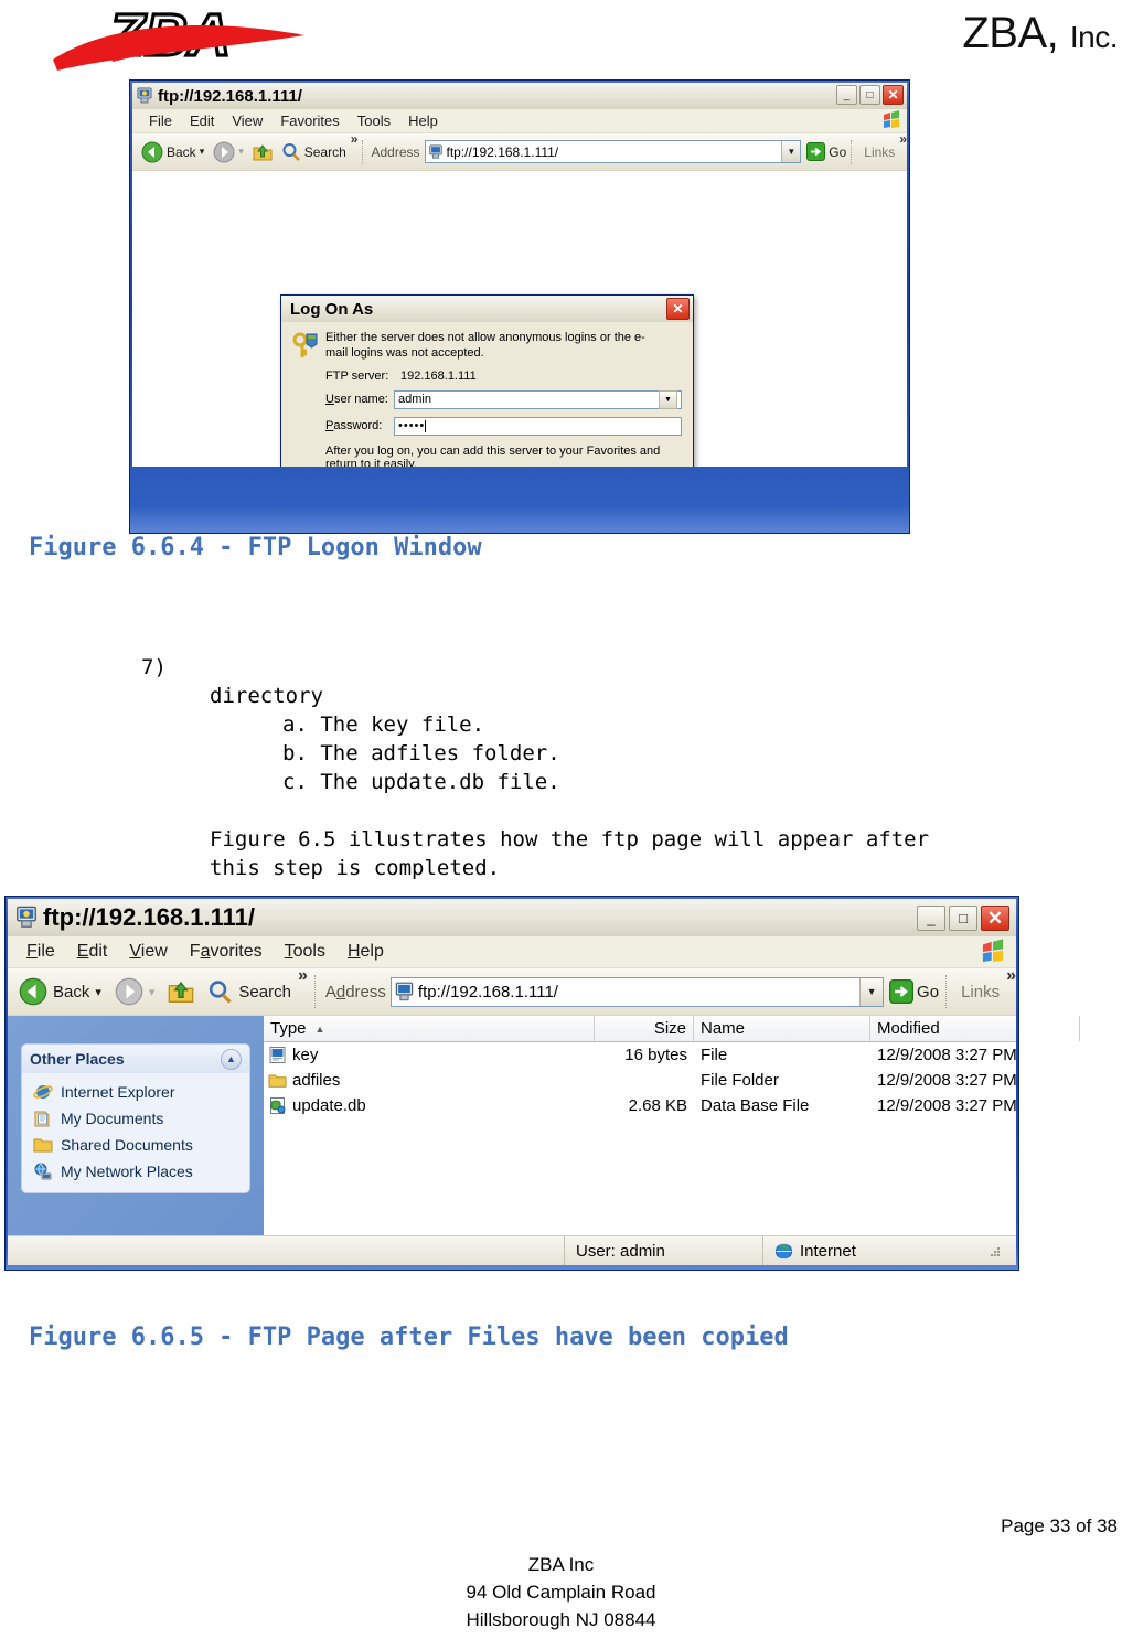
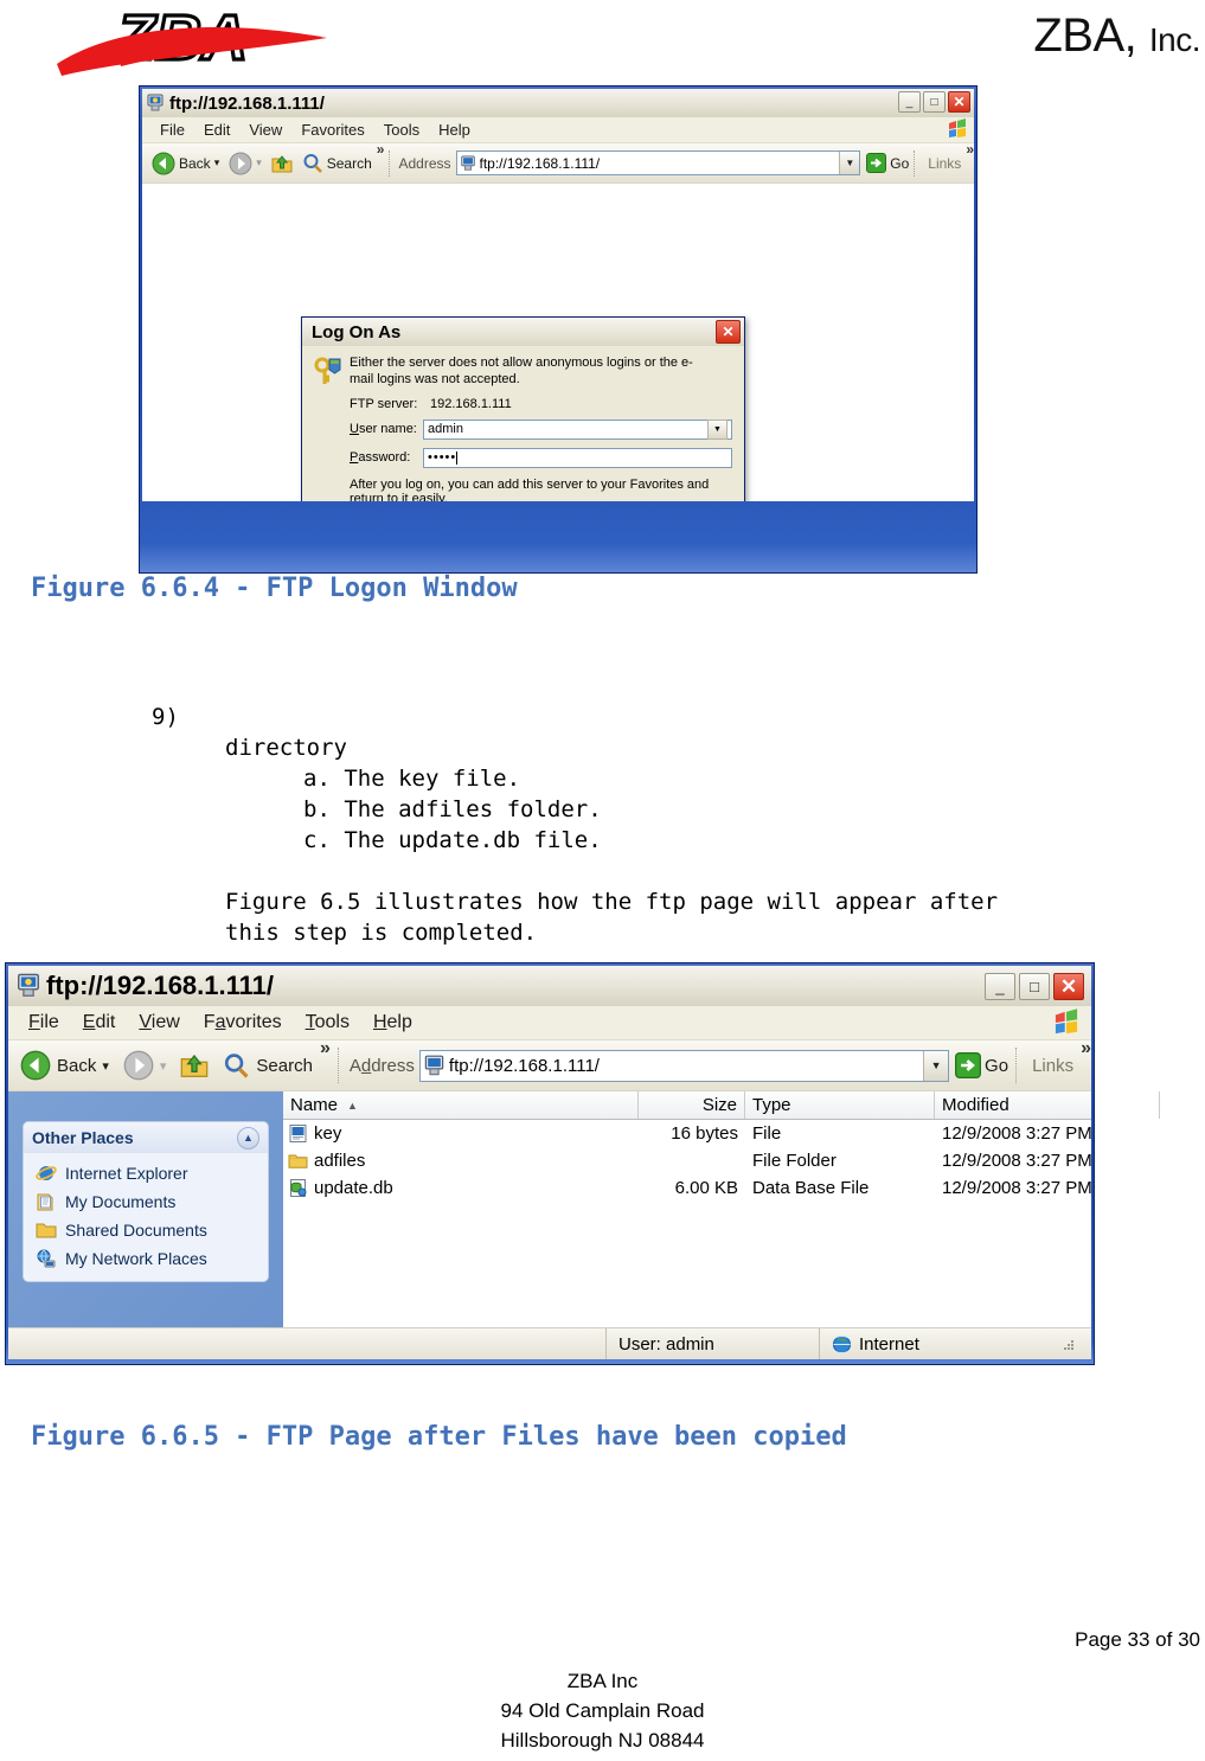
  ZBA, Inc.
  ftp://192.168.1.111/
  _
  □
  ✕
  File
  Edit
  View
  Favorites
  Tools
  Help
  Back
  ▾
  ▾
  Search
  »
  Address
  ftp://192.168.1.111/
  ▼
  Go
  Links
  »
  Log On As
  ✕
  Either the server does not allow anonymous logins or the e-mail logins was not accepted.
  FTP server:
  192.168.1.111
  User name:
  admin
  Password:
  •••••
  After you log on, you can add this server to your Favorites and return to it easily.
  Figure 6.6.4 - FTP Logon Window
- 7)
+ 9)
  directory
  a. The key file.
  b. The adfiles folder.
  c. The update.db file.
  Figure 6.5 illustrates how the ftp page will appear after
  this step is completed.
  ftp://192.168.1.111/
  _
  □
  ✕
  File
  Edit
  View
  Favorites
  Tools
  Help
  Back
  ▾
  ▾
  Search
  »
  Address
  ftp://192.168.1.111/
  ▼
  Go
  Links
  »
  Other Places
  ▲
  Internet Explorer
  My Documents
  Shared Documents
  My Network Places
- Type
+ Name
  ▲
  Size
- Name
+ Type
  Modified
  key
  16 bytes
  File
  12/9/2008 3:27 PM
  adfiles
  File Folder
  12/9/2008 3:27 PM
  update.db
- 2.68 KB
+ 6.00 KB
  Data Base File
  12/9/2008 3:27 PM
  User: admin
  Internet
  Figure 6.6.5 - FTP Page after Files have been copied
- Page 33 of 38
+ Page 33 of 30
  ZBA Inc
  94 Old Camplain Road
  Hillsborough NJ 08844
